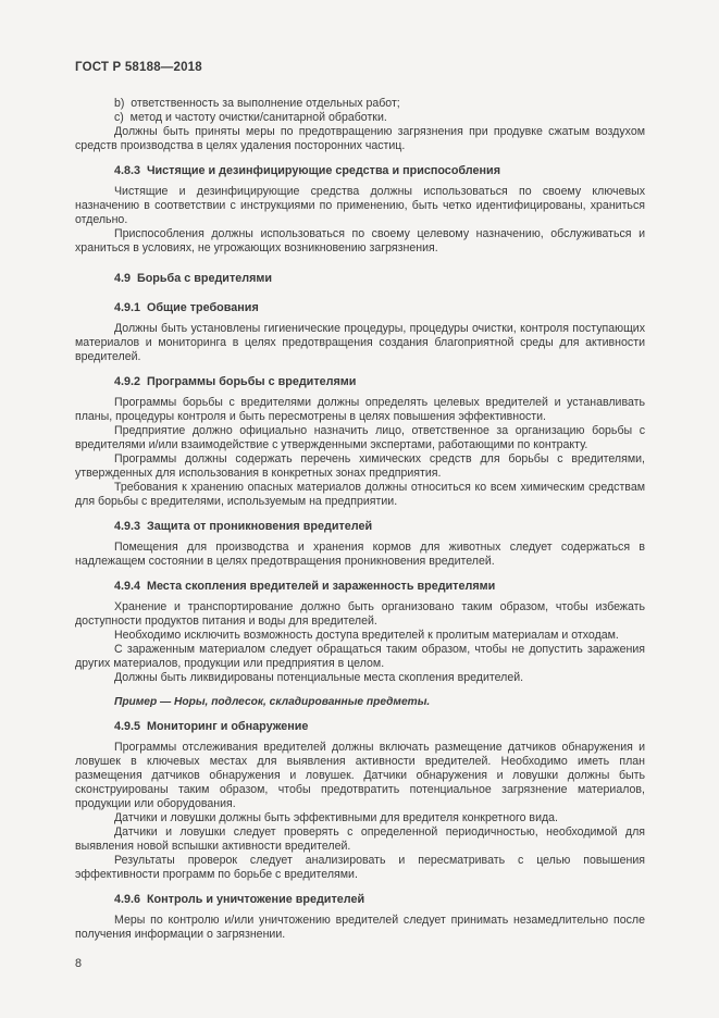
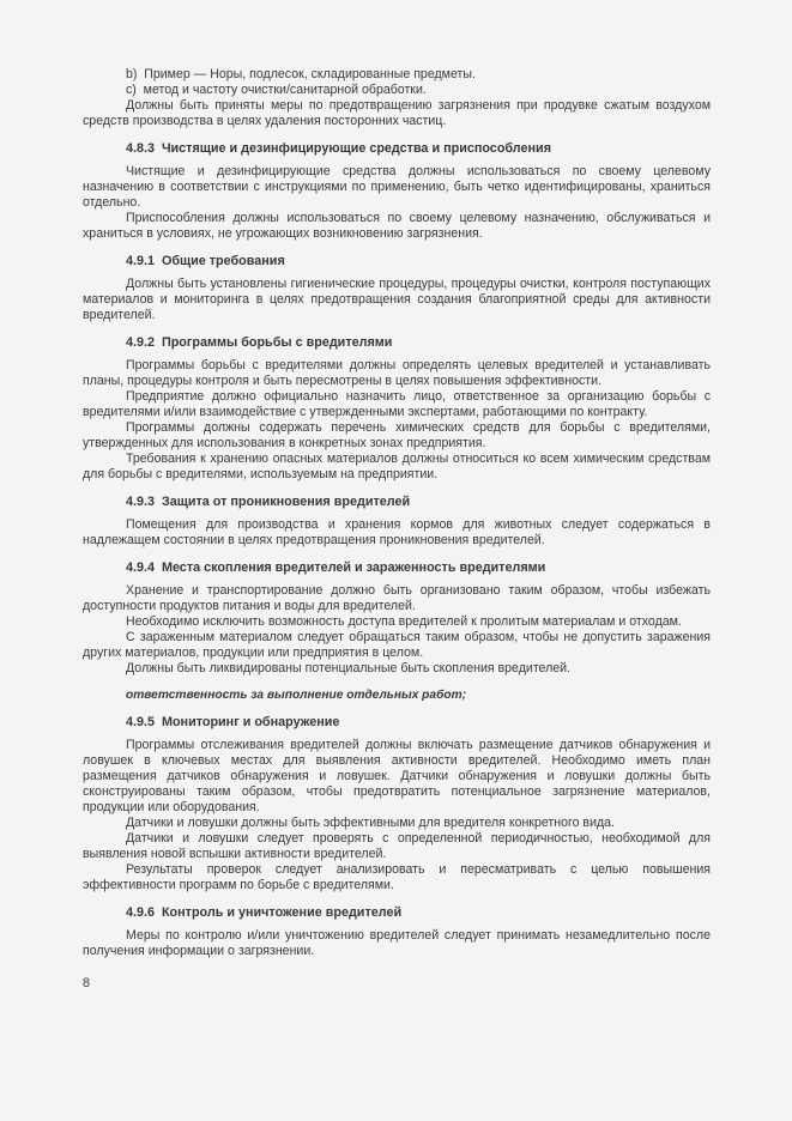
- ГОСТ Р 58188—2018
- b) ответственность за выполнение отдельных работ;
+ b) Пример — Норы, подлесок, складированные предметы.
  c) метод и частоту очистки/санитарной обработки.
  Должны быть приняты меры по предотвращению загрязнения при продувке сжатым воздухом средств производства в целях удаления посторонних частиц.
  4.8.3 Чистящие и дезинфицирующие средства и приспособления
- Чистящие и дезинфицирующие средства должны использоваться по своему ключевых назначению в соответствии с инструкциями по применению, быть четко идентифицированы, храниться отдельно.
+ Чистящие и дезинфицирующие средства должны использоваться по своему целевому назначению в соответствии с инструкциями по применению, быть четко идентифицированы, храниться отдельно.
  Приспособления должны использоваться по своему целевому назначению, обслуживаться и храниться в условиях, не угрожающих возникновению загрязнения.
- 4.9 Борьба с вредителями
  4.9.1 Общие требования
  Должны быть установлены гигиенические процедуры, процедуры очистки, контроля поступающих материалов и мониторинга в целях предотвращения создания благоприятной среды для активности вредителей.
  4.9.2 Программы борьбы с вредителями
  Программы борьбы с вредителями должны определять целевых вредителей и устанавливать планы, процедуры контроля и быть пересмотрены в целях повышения эффективности.
  Предприятие должно официально назначить лицо, ответственное за организацию борьбы с вредителями и/или взаимодействие с утвержденными экспертами, работающими по контракту.
  Программы должны содержать перечень химических средств для борьбы с вредителями, утвержденных для использования в конкретных зонах предприятия.
  Требования к хранению опасных материалов должны относиться ко всем химическим средствам для борьбы с вредителями, используемым на предприятии.
  4.9.3 Защита от проникновения вредителей
  Помещения для производства и хранения кормов для животных следует содержаться в надлежащем состоянии в целях предотвращения проникновения вредителей.
  4.9.4 Места скопления вредителей и зараженность вредителями
  Хранение и транспортирование должно быть организовано таким образом, чтобы избежать доступности продуктов питания и воды для вредителей.
  Необходимо исключить возможность доступа вредителей к пролитым материалам и отходам.
  С зараженным материалом следует обращаться таким образом, чтобы не допустить заражения других материалов, продукции или предприятия в целом.
- Должны быть ликвидированы потенциальные места скопления вредителей.
+ Должны быть ликвидированы потенциальные быть скопления вредителей.
- Пример — Норы, подлесок, складированные предметы.
+ ответственность за выполнение отдельных работ;
  4.9.5 Мониторинг и обнаружение
  Программы отслеживания вредителей должны включать размещение датчиков обнаружения и ловушек в ключевых местах для выявления активности вредителей. Необходимо иметь план размещения датчиков обнаружения и ловушек. Датчики обнаружения и ловушки должны быть сконструированы таким образом, чтобы предотвратить потенциальное загрязнение материалов, продукции или оборудования.
  Датчики и ловушки должны быть эффективными для вредителя конкретного вида.
  Датчики и ловушки следует проверять с определенной периодичностью, необходимой для выявления новой вспышки активности вредителей.
  Результаты проверок следует анализировать и пересматривать с целью повышения эффективности программ по борьбе с вредителями.
  4.9.6 Контроль и уничтожение вредителей
  Меры по контролю и/или уничтожению вредителей следует принимать незамедлительно после получения информации о загрязнении.
  8
